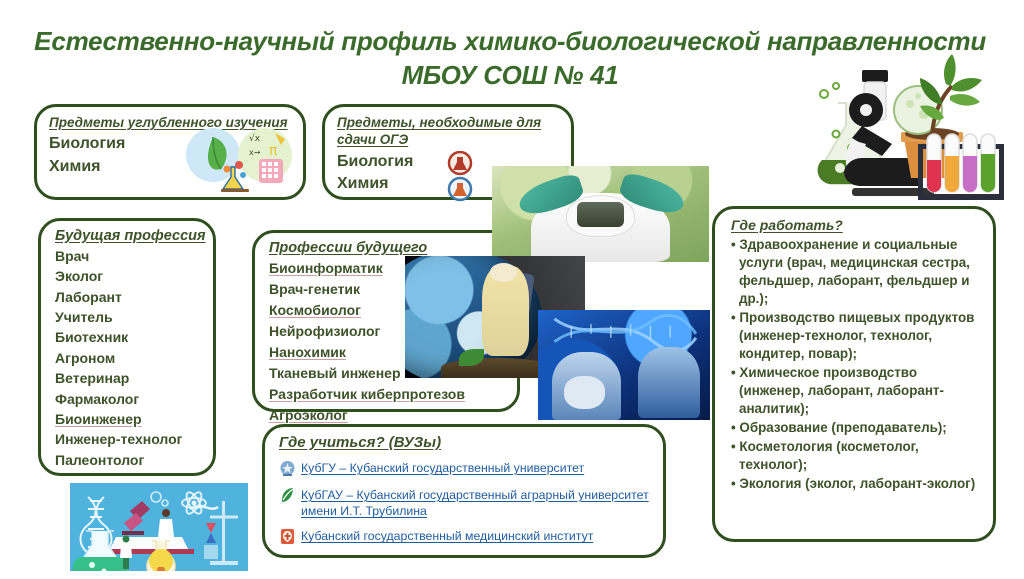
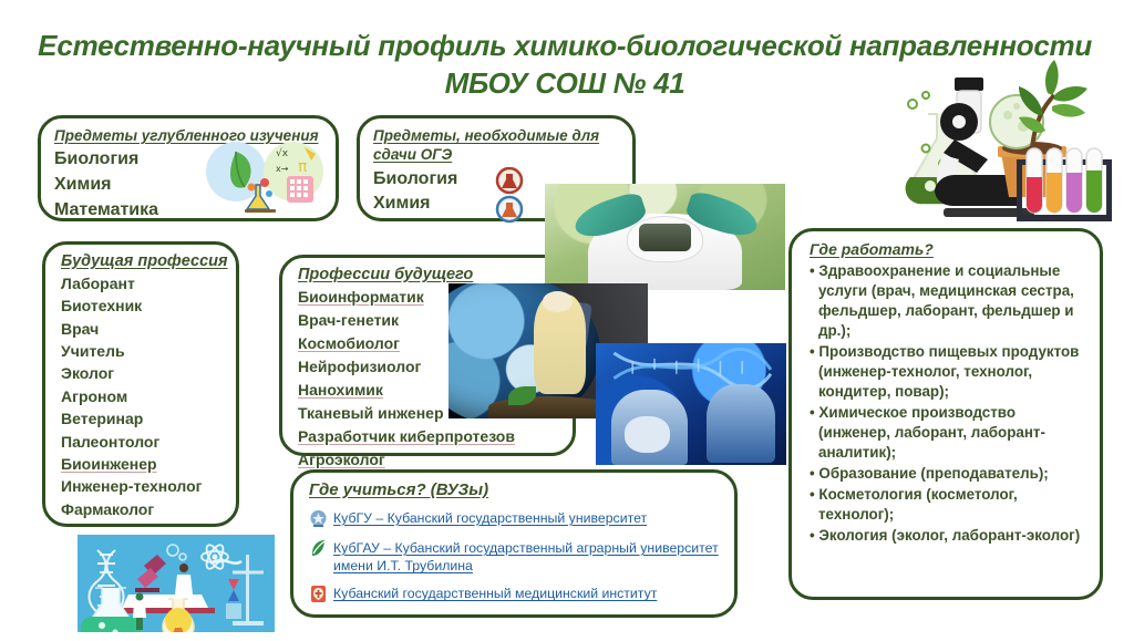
  Естественно-научный профиль химико-биологической направленности
  МБОУ СОШ № 41
  Предметы углубленного изучения
  Биология
  Химия
+ Математика
  √x
  π
  x→
  Предметы, необходимые для сдачи ОГЭ
  Биология
  Химия
  Будущая профессия
- Врач
+ Лаборант
- Эколог
+ Биотехник
- Лаборант
+ Врач
  Учитель
- Биотехник
+ Эколог
  Агроном
  Ветеринар
- Фармаколог
+ Палеонтолог
  Биоинженер
  Инженер-технолог
- Палеонтолог
+ Фармаколог
  Профессии будущего
  Биоинформатик
  Врач-генетик
  Космобиолог
  Нейрофизиолог
  Нанохимик
  Тканевый инженер
  Разработчик киберпротезов
  Агроэколог
  Где учиться? (ВУЗы)
  КубГУ – Кубанский государственный университет
  КубГАУ – Кубанский государственный аграрный университет имени И.Т. Трубилина
  Кубанский государственный медицинский институт
  Где работать?
  • Здравоохранение и социальные услуги (врач, медицинская сестра, фельдшер, лаборант, фельдшер и др.);
  • Производство пищевых продуктов (инженер-технолог, технолог, кондитер, повар);
  • Химическое производство (инженер, лаборант, лаборант-аналитик);
  • Образование (преподаватель);
  • Косметология (косметолог, технолог);
  • Экология (эколог, лаборант-эколог)
